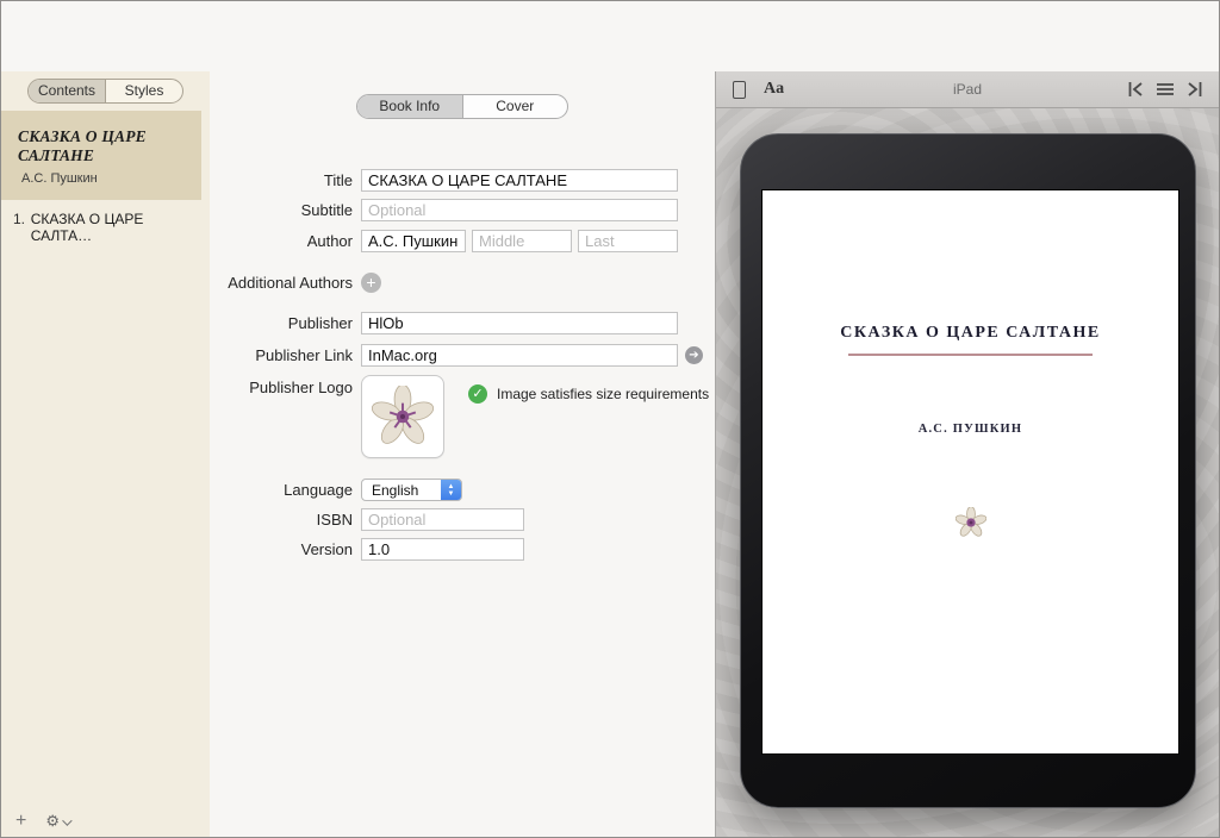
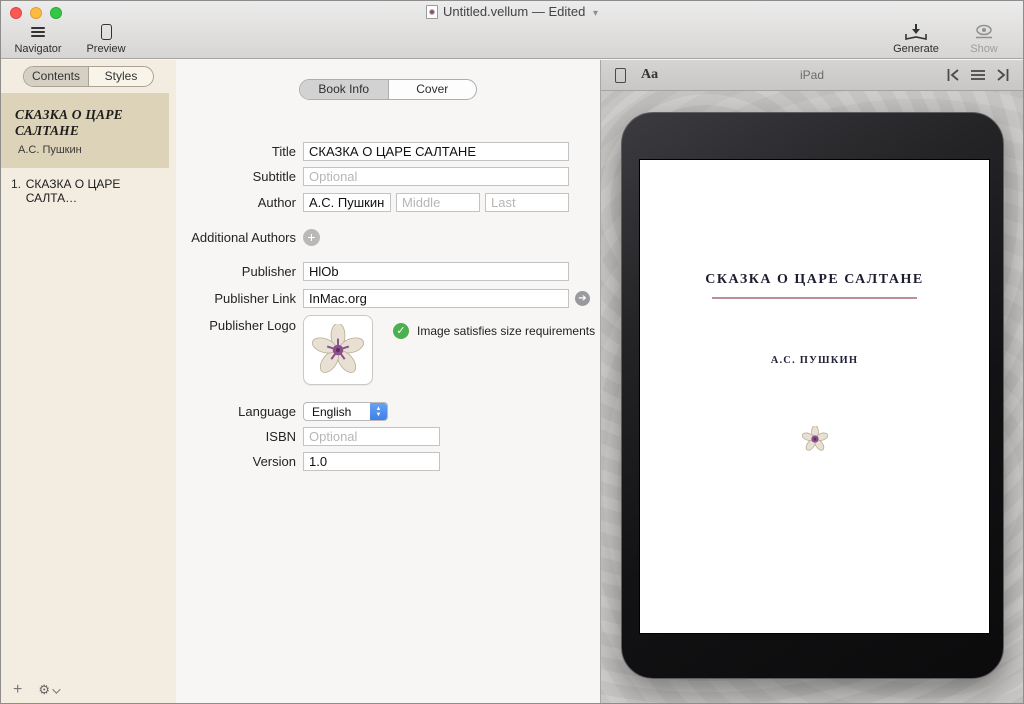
+ Untitled.vellum — Edited ▾
+ Navigator
+ Preview
+ Generate
+ Show
  Contents
  Styles
  СКАЗКА О ЦАРЕ САЛТАНЕ
  А.С. Пушкин
  1.
  СКАЗКА О ЦАРЕ САЛТА…
  +
  ⚙
  Book Info
  Cover
  Title
  СКАЗКА О ЦАРЕ САЛТАНЕ
  Subtitle
  Optional
  Author
  А.С. Пушкин
  Middle
  Last
  Additional Authors
  +
  Publisher
  HlOb
  Publisher Link
  InMac.org
  ➔
  Publisher Logo
  ✓
  Image satisfies size requirements
  Language
  English
  ISBN
  Optional
  Version
  1.0
  Aa
  iPad
  СКАЗКА О ЦАРЕ САЛТАНЕ
  А.С. ПУШКИН
